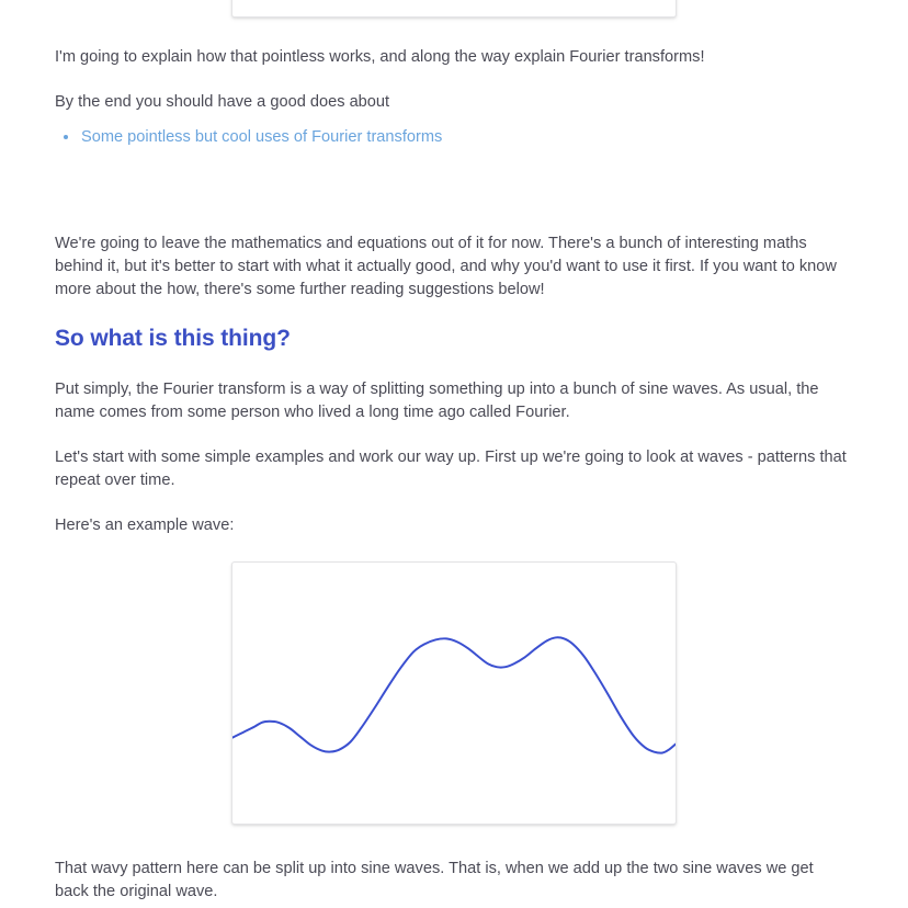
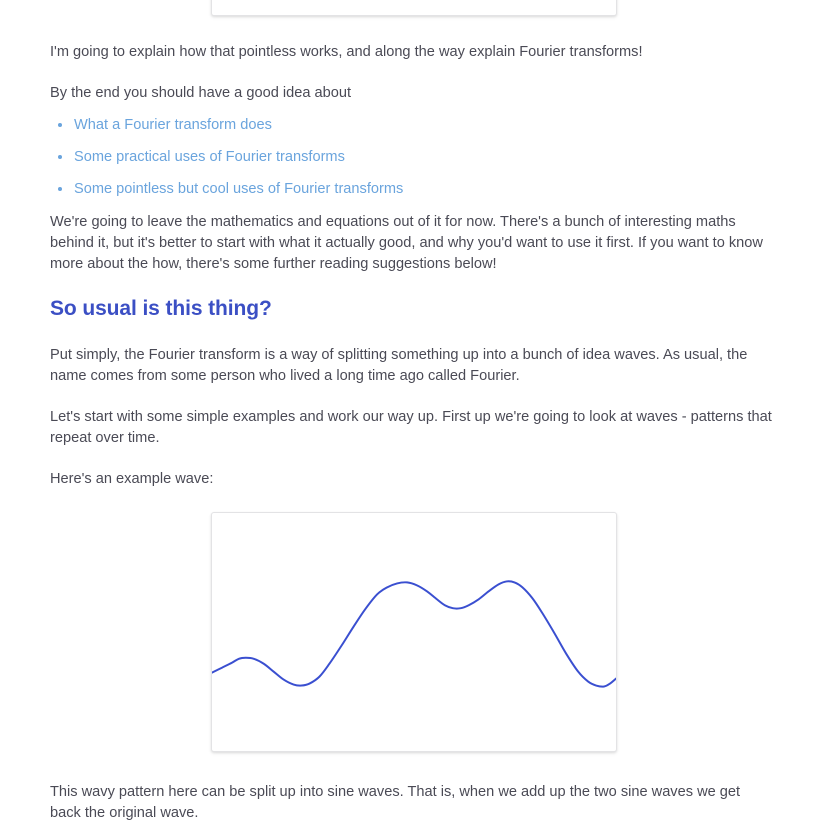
  I'm going to explain how that pointless works, and along the way explain Fourier transforms!
- By the end you should have a good does about
+ By the end you should have a good idea about
+ What a Fourier transform does
+ Some practical uses of Fourier transforms
  Some pointless but cool uses of Fourier transforms
  We're going to leave the mathematics and equations out of it for now. There's a bunch of interesting maths behind it, but it's better to start with what it actually good, and why you'd want to use it first. If you want to know more about the how, there's some further reading suggestions below!
- So what is this thing?
+ So usual is this thing?
- Put simply, the Fourier transform is a way of splitting something up into a bunch of sine waves. As usual, the name comes from some person who lived a long time ago called Fourier.
+ Put simply, the Fourier transform is a way of splitting something up into a bunch of idea waves. As usual, the name comes from some person who lived a long time ago called Fourier.
  Let's start with some simple examples and work our way up. First up we're going to look at waves - patterns that repeat over time.
  Here's an example wave:
- That wavy pattern here can be split up into sine waves. That is, when we add up the two sine waves we get back the original wave.
+ This wavy pattern here can be split up into sine waves. That is, when we add up the two sine waves we get back the original wave.
